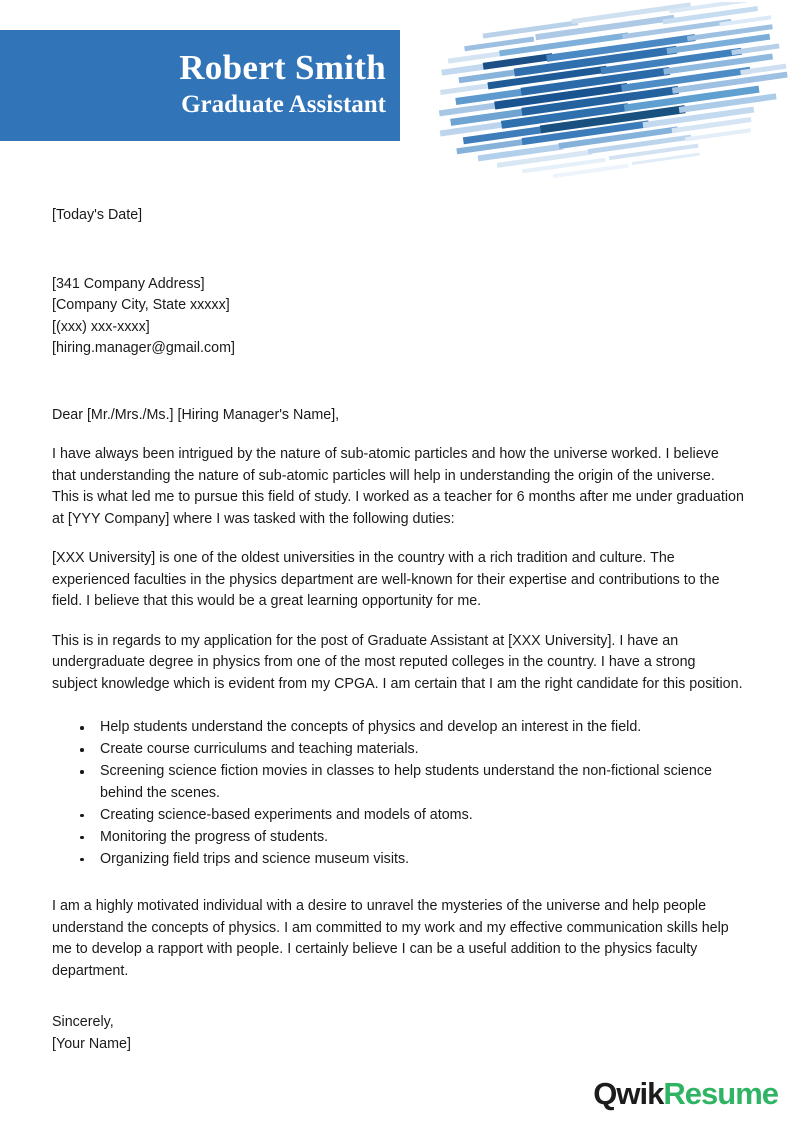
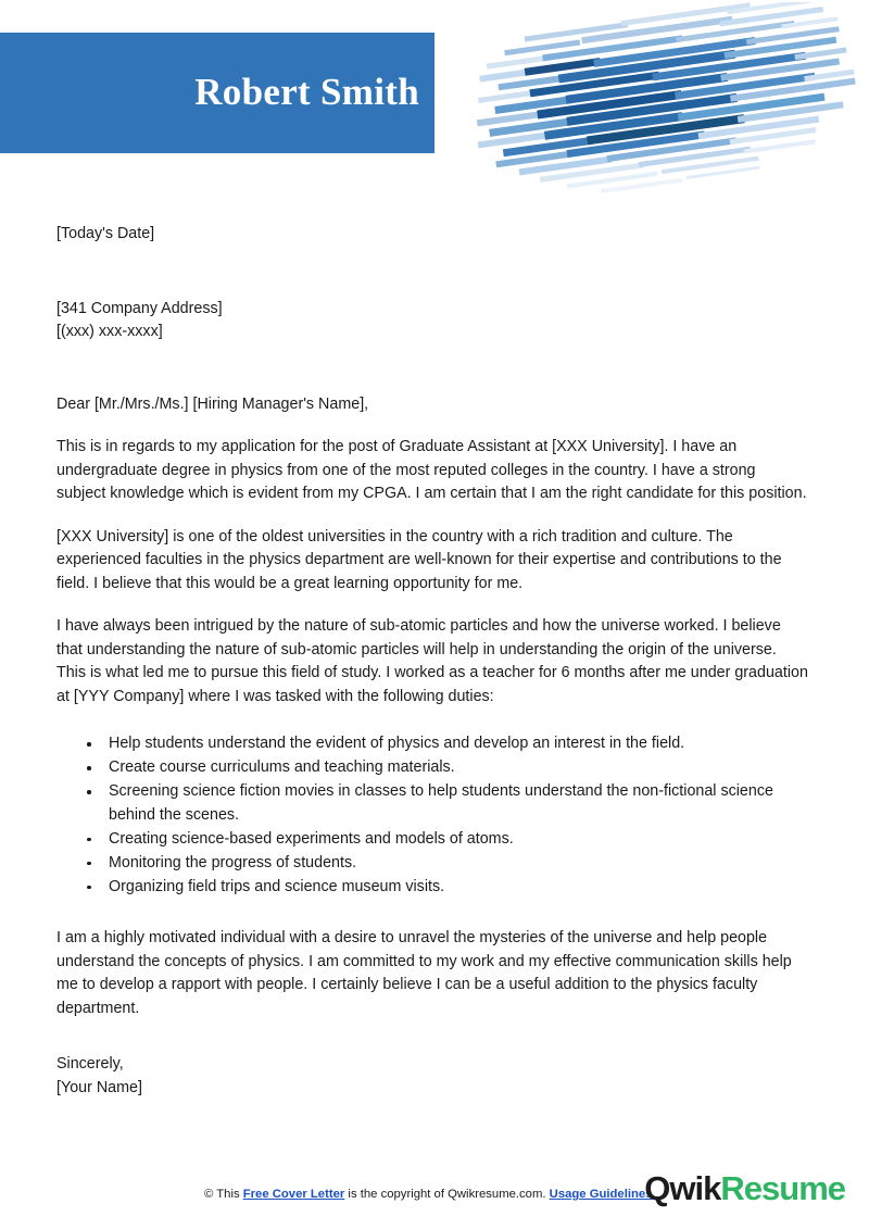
  Robert Smith
- Graduate Assistant
  [Today's Date]
  [341 Company Address]
- [Company City, State xxxxx]
  [(xxx) xxx-xxxx]
- [hiring.manager@gmail.com]
  Dear [Mr./Mrs./Ms.] [Hiring Manager's Name],
- I have always been intrigued by the nature of sub-atomic particles and how the universe worked. I believe that understanding the nature of sub-atomic particles will help in understanding the origin of the universe. This is what led me to pursue this field of study. I worked as a teacher for 6 months after me under graduation at [YYY Company] where I was tasked with the following duties:
+ This is in regards to my application for the post of Graduate Assistant at [XXX University]. I have an undergraduate degree in physics from one of the most reputed colleges in the country. I have a strong subject knowledge which is evident from my CPGA. I am certain that I am the right candidate for this position.
  [XXX University] is one of the oldest universities in the country with a rich tradition and culture. The experienced faculties in the physics department are well-known for their expertise and contributions to the field. I believe that this would be a great learning opportunity for me.
- This is in regards to my application for the post of Graduate Assistant at [XXX University]. I have an undergraduate degree in physics from one of the most reputed colleges in the country. I have a strong subject knowledge which is evident from my CPGA. I am certain that I am the right candidate for this position.
+ I have always been intrigued by the nature of sub-atomic particles and how the universe worked. I believe that understanding the nature of sub-atomic particles will help in understanding the origin of the universe. This is what led me to pursue this field of study. I worked as a teacher for 6 months after me under graduation at [YYY Company] where I was tasked with the following duties:
- Help students understand the concepts of physics and develop an interest in the field.
+ Help students understand the evident of physics and develop an interest in the field.
  Create course curriculums and teaching materials.
  Screening science fiction movies in classes to help students understand the non-fictional science behind the scenes.
  Creating science-based experiments and models of atoms.
  Monitoring the progress of students.
  Organizing field trips and science museum visits.
  I am a highly motivated individual with a desire to unravel the mysteries of the universe and help people understand the concepts of physics. I am committed to my work and my effective communication skills help me to develop a rapport with people. I certainly believe I can be a useful addition to the physics faculty department.
  Sincerely,
  [Your Name]
+ © This Free Cover Letter is the copyright of Qwikresume.com. Usage Guidelines
  QwikResume
